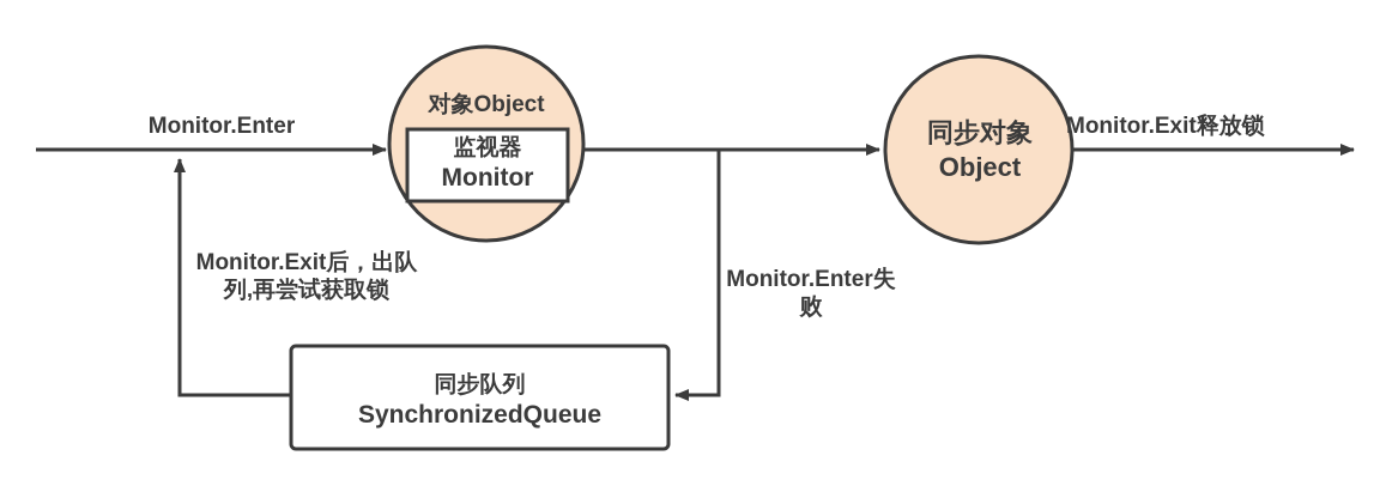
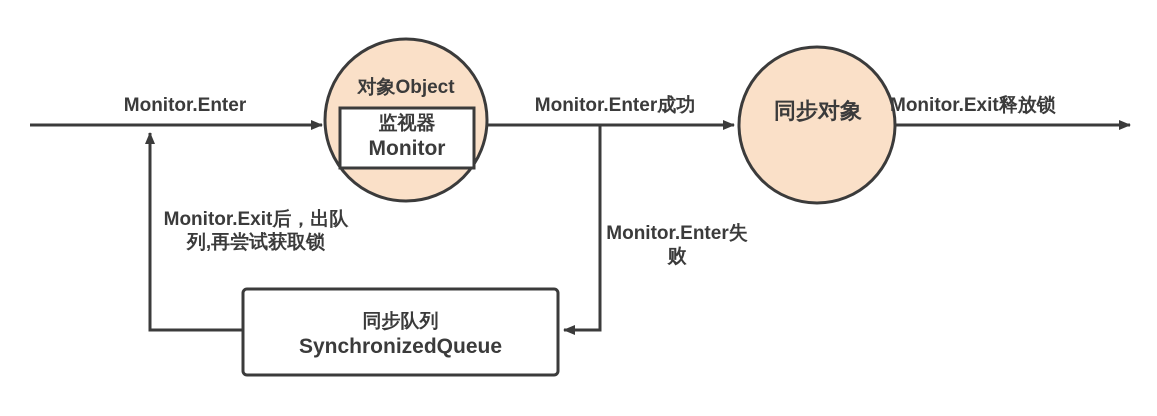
  对象Object
  监视器
  Monitor
  同步对象
- Object
  同步队列
  SynchronizedQueue
  Monitor.Enter
+ Monitor.Enter成功
  Monitor.Exit释放锁
  Monitor.Exit后，出队
  列,再尝试获取锁
  Monitor.Enter失
  败
